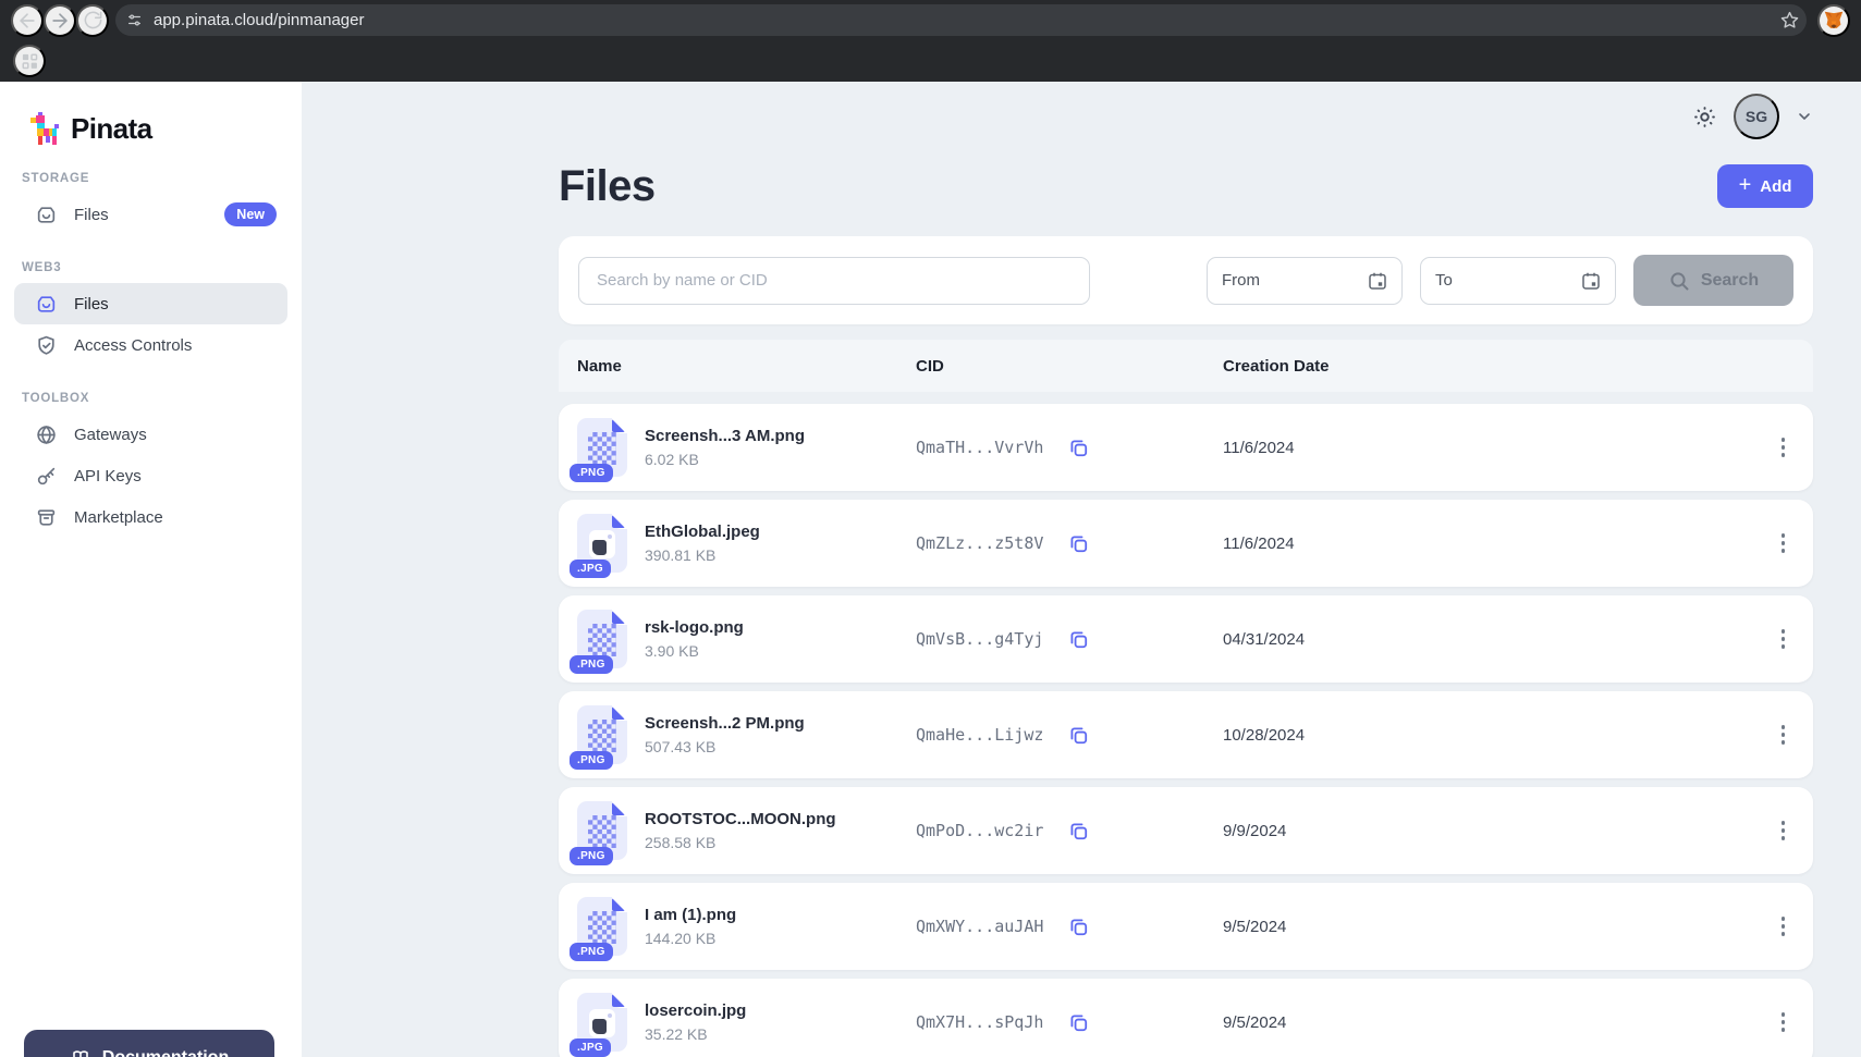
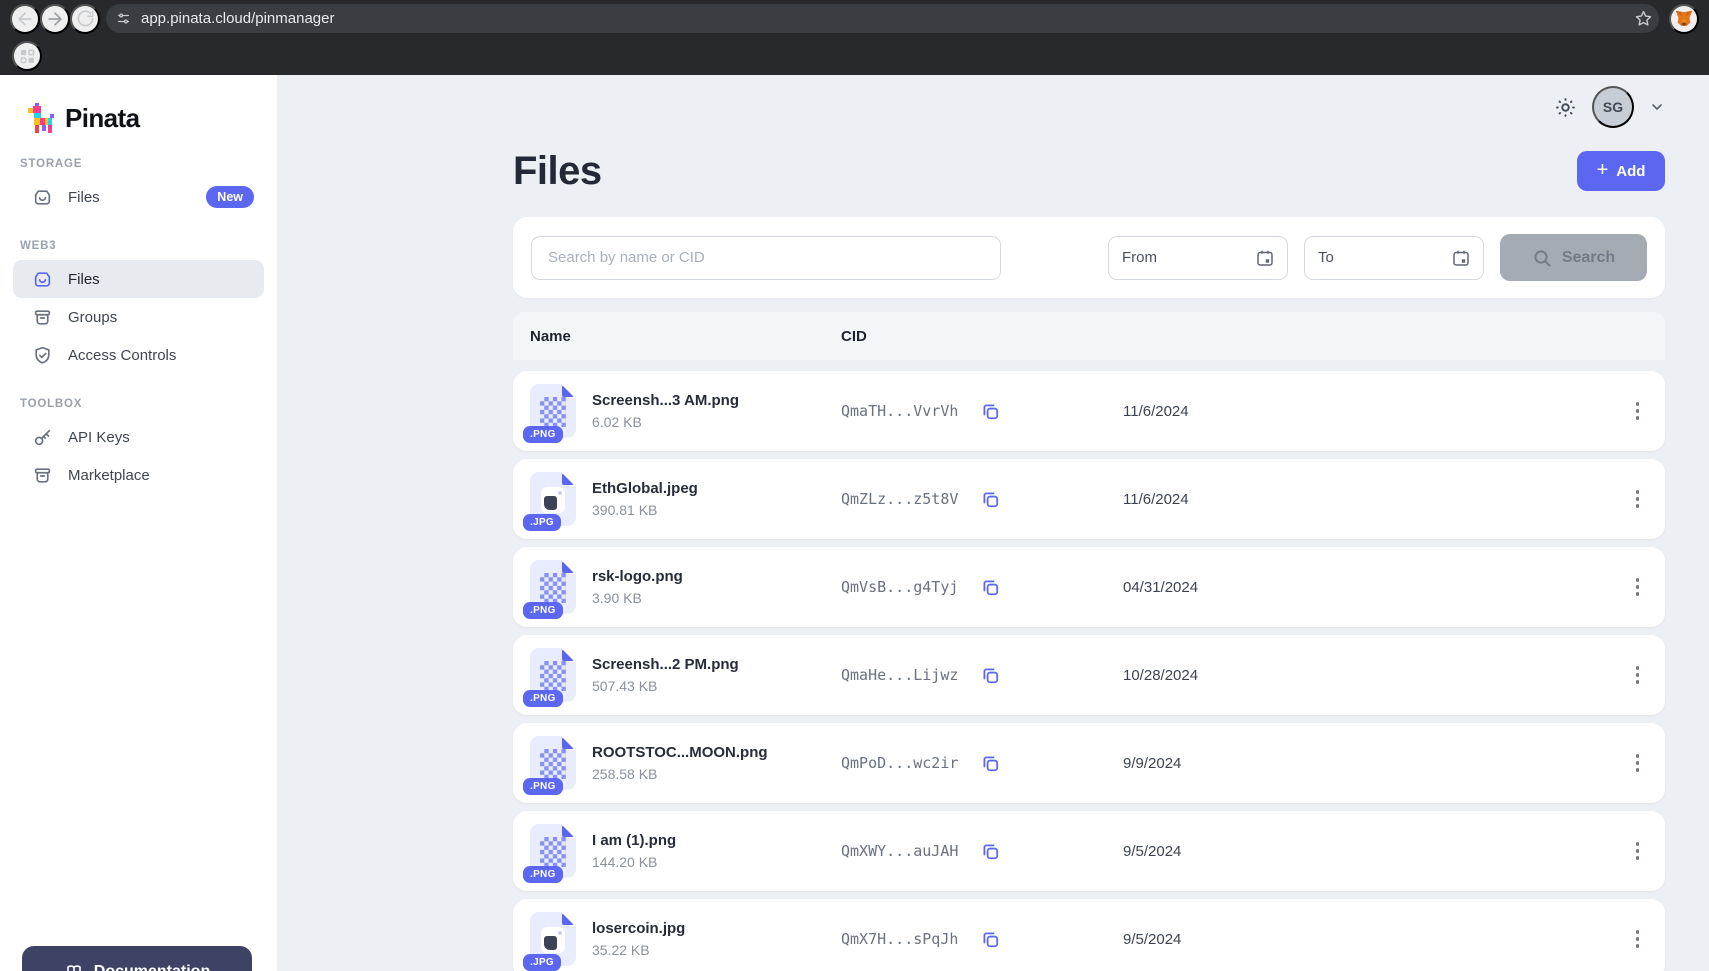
  app.pinata.cloud/pinmanager
  Pinata
  STORAGE
  Files
  New
  WEB3
  Files
+ Groups
  Access Controls
  TOOLBOX
- Gateways
  API Keys
  Marketplace
  SG
  Files
  +
  Add
  Search by name or CID
  From
  To
  Search
  Name
  CID
- Creation Date
  .PNG
  Screensh...3 AM.png
  6.02 KB
  QmaTH...VvrVh
  11/6/2024
  .JPG
  EthGlobal.jpeg
  390.81 KB
  QmZLz...z5t8V
  11/6/2024
  .PNG
  rsk-logo.png
  3.90 KB
  QmVsB...g4Tyj
  04/31/2024
  .PNG
  Screensh...2 PM.png
  507.43 KB
  QmaHe...Lijwz
  10/28/2024
  .PNG
  ROOTSTOC...MOON.png
  258.58 KB
  QmPoD...wc2ir
  9/9/2024
  .PNG
  I am (1).png
  144.20 KB
  QmXWY...auJAH
  9/5/2024
  .JPG
  losercoin.jpg
  35.22 KB
  QmX7H...sPqJh
  9/5/2024
